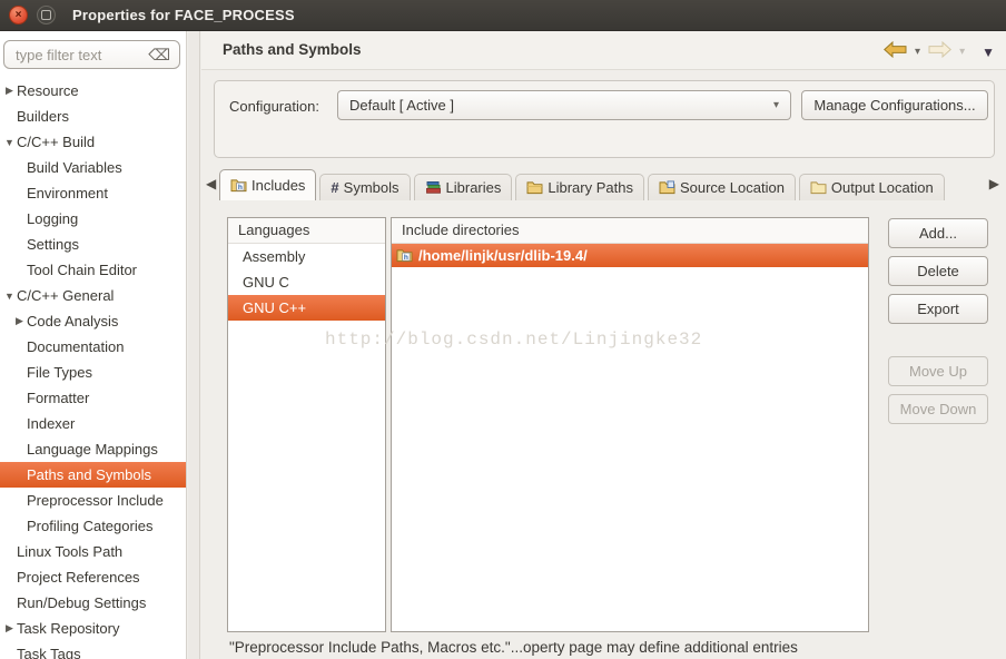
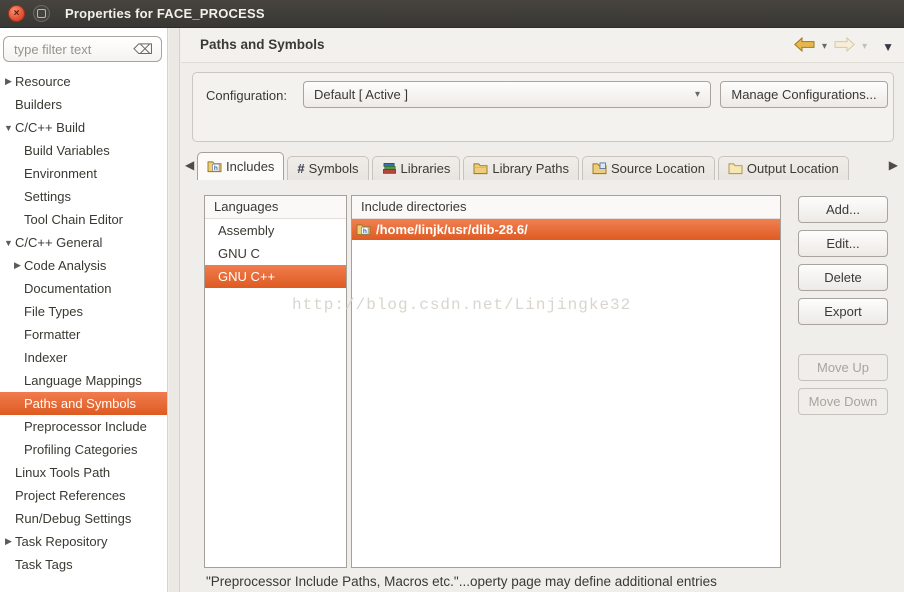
  ×
  Properties for FACE_PROCESS
  type filter text
  ⌫
  ▶
  Resource
  Builders
  ▼
  C/C++ Build
  Build Variables
  Environment
- Logging
  Settings
  Tool Chain Editor
  ▼
  C/C++ General
  ▶
  Code Analysis
  Documentation
  File Types
  Formatter
  Indexer
  Language Mappings
  Paths and Symbols
  Preprocessor Include
  Profiling Categories
  Linux Tools Path
  Project References
  Run/Debug Settings
  ▶
  Task Repository
  Task Tags
  Paths and Symbols
  ▾
  ▾
  ▼
  Configuration:
  Default [ Active ]
  ▾
  Manage Configurations...
  ◀
  Includes
  #
  Symbols
  Libraries
  Library Paths
  Source Location
  Output Location
  ▶
  Languages
  Assembly
  GNU C
  GNU C++
  Include directories
- /home/linjk/usr/dlib-19.4/
+ /home/linjk/usr/dlib-28.6/
  Add...
+ Edit...
  Delete
  Export
  Move Up
  Move Down
  "Preprocessor Include Paths, Macros etc."...operty page may define additional entries
  http://blog.csdn.net/Linjingke32
